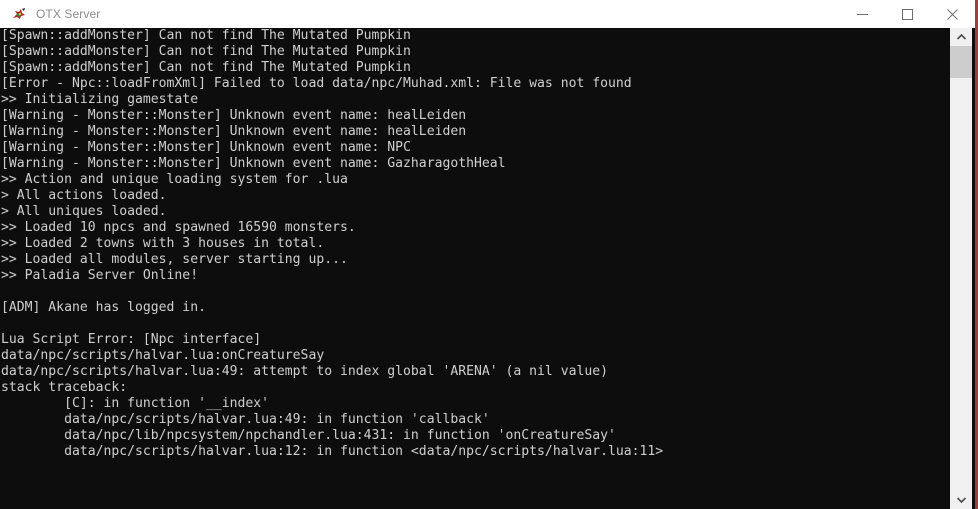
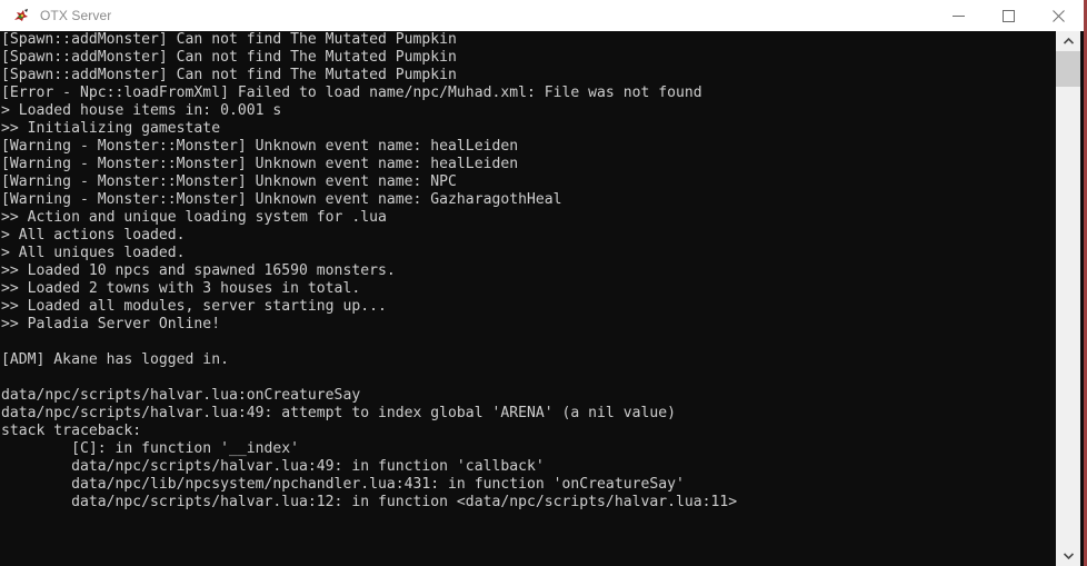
  OTX Server
  [Spawn::addMonster] Can not find The Mutated Pumpkin
  [Spawn::addMonster] Can not find The Mutated Pumpkin
  [Spawn::addMonster] Can not find The Mutated Pumpkin
- [Error - Npc::loadFromXml] Failed to load data/npc/Muhad.xml: File was not found
+ [Error - Npc::loadFromXml] Failed to load name/npc/Muhad.xml: File was not found
+ > Loaded house items in: 0.001 s
  >> Initializing gamestate
  [Warning - Monster::Monster] Unknown event name: healLeiden
  [Warning - Monster::Monster] Unknown event name: healLeiden
  [Warning - Monster::Monster] Unknown event name: NPC
  [Warning - Monster::Monster] Unknown event name: GazharagothHeal
  >> Action and unique loading system for .lua
  > All actions loaded.
  > All uniques loaded.
  >> Loaded 10 npcs and spawned 16590 monsters.
  >> Loaded 2 towns with 3 houses in total.
  >> Loaded all modules, server starting up...
  >> Paladia Server Online!
  [ADM] Akane has logged in.
- Lua Script Error: [Npc interface]
  data/npc/scripts/halvar.lua:onCreatureSay
  data/npc/scripts/halvar.lua:49: attempt to index global 'ARENA' (a nil value)
  stack traceback:
  [C]: in function '__index'
  data/npc/scripts/halvar.lua:49: in function 'callback'
  data/npc/lib/npcsystem/npchandler.lua:431: in function 'onCreatureSay'
  data/npc/scripts/halvar.lua:12: in function <data/npc/scripts/halvar.lua:11>
